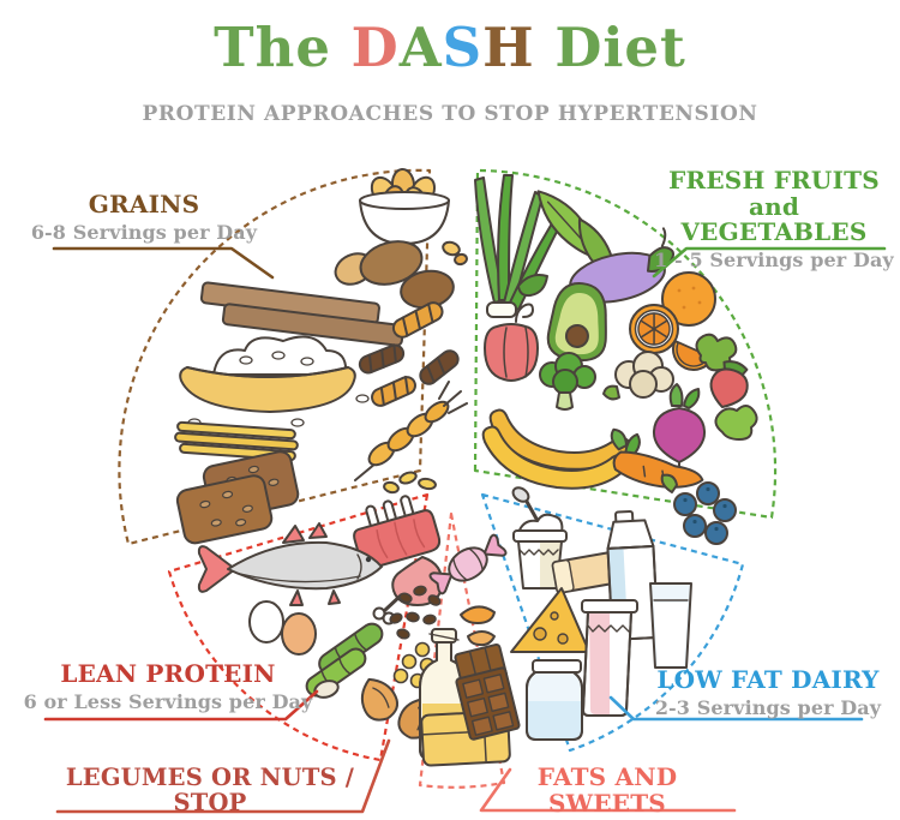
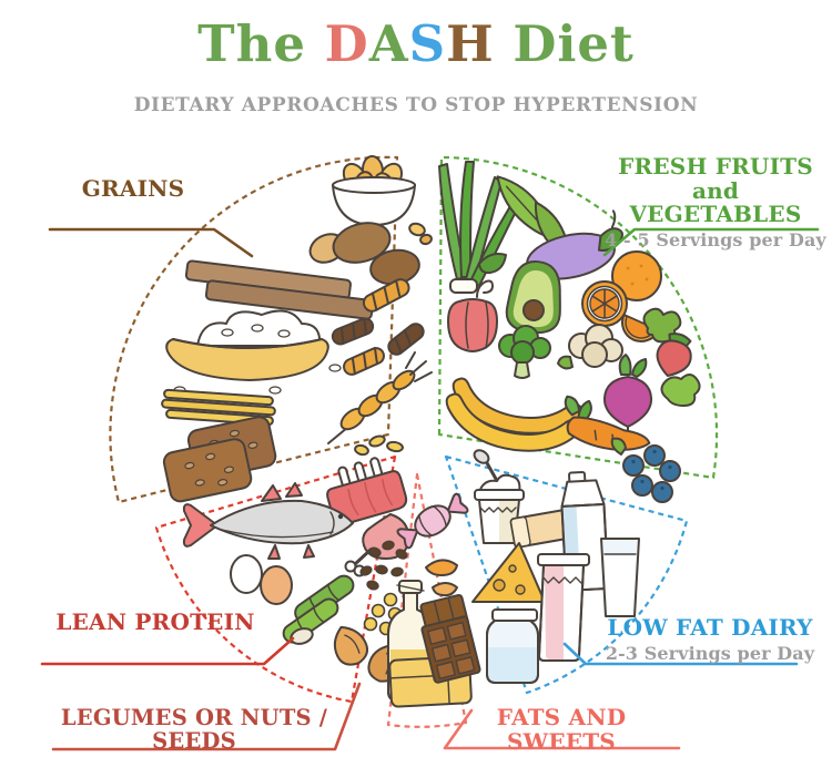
  The DASH Diet
- PROTEIN APPROACHES TO STOP HYPERTENSION
+ DIETARY APPROACHES TO STOP HYPERTENSION
  GRAINS
- 6-8 Servings per Day
  FRESH FRUITS and
  VEGETABLES
- 1 - 5 Servings per Day
+ 4 - 5 Servings per Day
  LEAN PROTEIN
- 6 or Less Servings per Day
- LEGUMES OR NUTS / STOP
+ LEGUMES OR NUTS / SEEDS
  FATS AND SWEETS
  LOW FAT DAIRY
  2-3 Servings per Day
